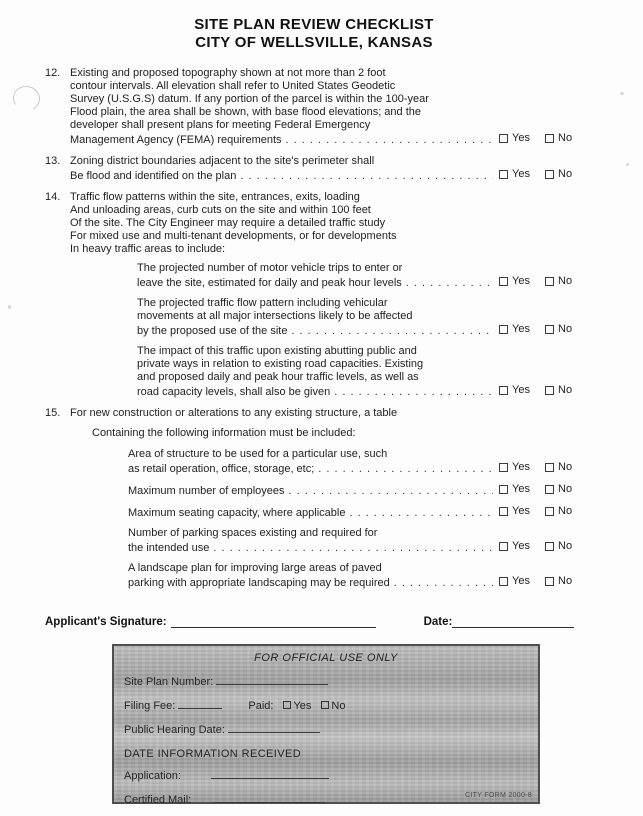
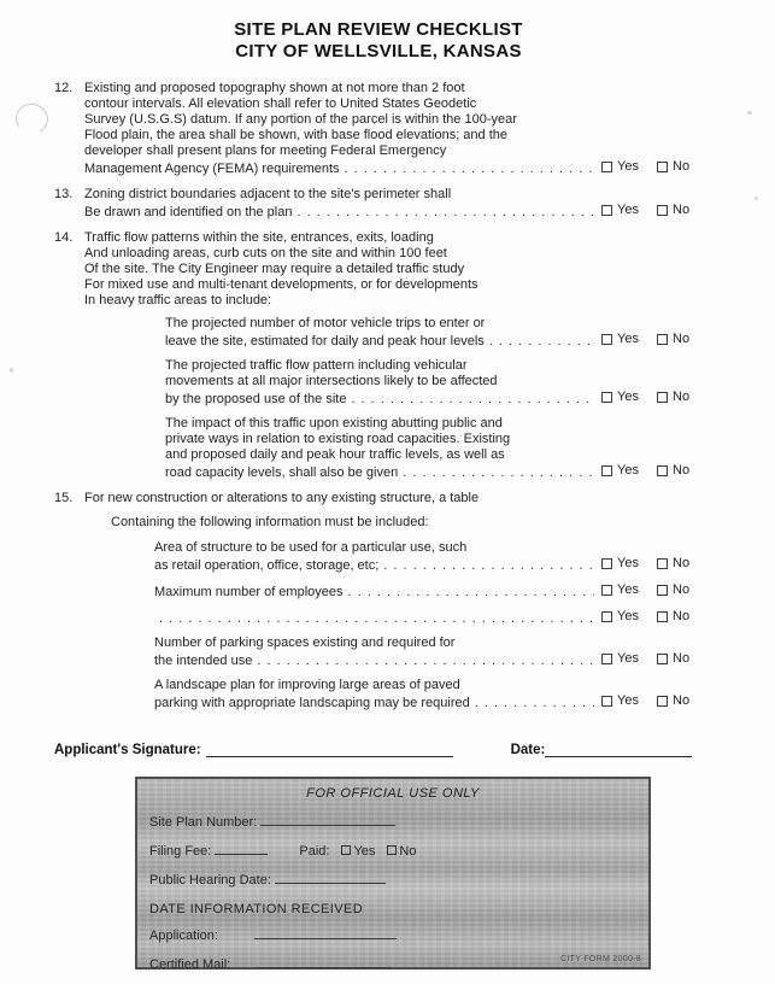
  SITE PLAN REVIEW CHECKLIST
  CITY OF WELLSVILLE, KANSAS
  12.
  Existing and proposed topography shown at not more than 2 foot
  contour intervals. All elevation shall refer to United States Geodetic
  Survey (U.S.G.S) datum. If any portion of the parcel is within the 100-year
  Flood plain, the area shall be shown, with base flood elevations; and the
  developer shall present plans for meeting Federal Emergency
  Management Agency (FEMA) requirements
  Yes
  No
  13.
  Zoning district boundaries adjacent to the site's perimeter shall
- Be flood and identified on the plan
+ Be drawn and identified on the plan
  Yes
  No
  14.
  Traffic flow patterns within the site, entrances, exits, loading
  And unloading areas, curb cuts on the site and within 100 feet
  Of the site. The City Engineer may require a detailed traffic study
  For mixed use and multi-tenant developments, or for developments
  In heavy traffic areas to include:
  The projected number of motor vehicle trips to enter or
  leave the site, estimated for daily and peak hour levels
  Yes
  No
  The projected traffic flow pattern including vehicular
  movements at all major intersections likely to be affected
  by the proposed use of the site
  Yes
  No
  The impact of this traffic upon existing abutting public and
  private ways in relation to existing road capacities. Existing
  and proposed daily and peak hour traffic levels, as well as
  road capacity levels, shall also be given
  Yes
  No
  15.
  For new construction or alterations to any existing structure, a table
  Containing the following information must be included:
  Area of structure to be used for a particular use, such
  as retail operation, office, storage, etc;
  Yes
  No
  Maximum number of employees
  Yes
  No
- Maximum seating capacity, where applicable
  Yes
  No
  Number of parking spaces existing and required for
  the intended use
  Yes
  No
  A landscape plan for improving large areas of paved
  parking with appropriate landscaping may be required
  Yes
  No
  Applicant's Signature:
  Date:
  FOR OFFICIAL USE ONLY
  Site Plan Number:
  Filing Fee:
  Paid:
  Yes
  No
  Public Hearing Date:
  DATE INFORMATION RECEIVED
  Application:
  Certified Mail:
